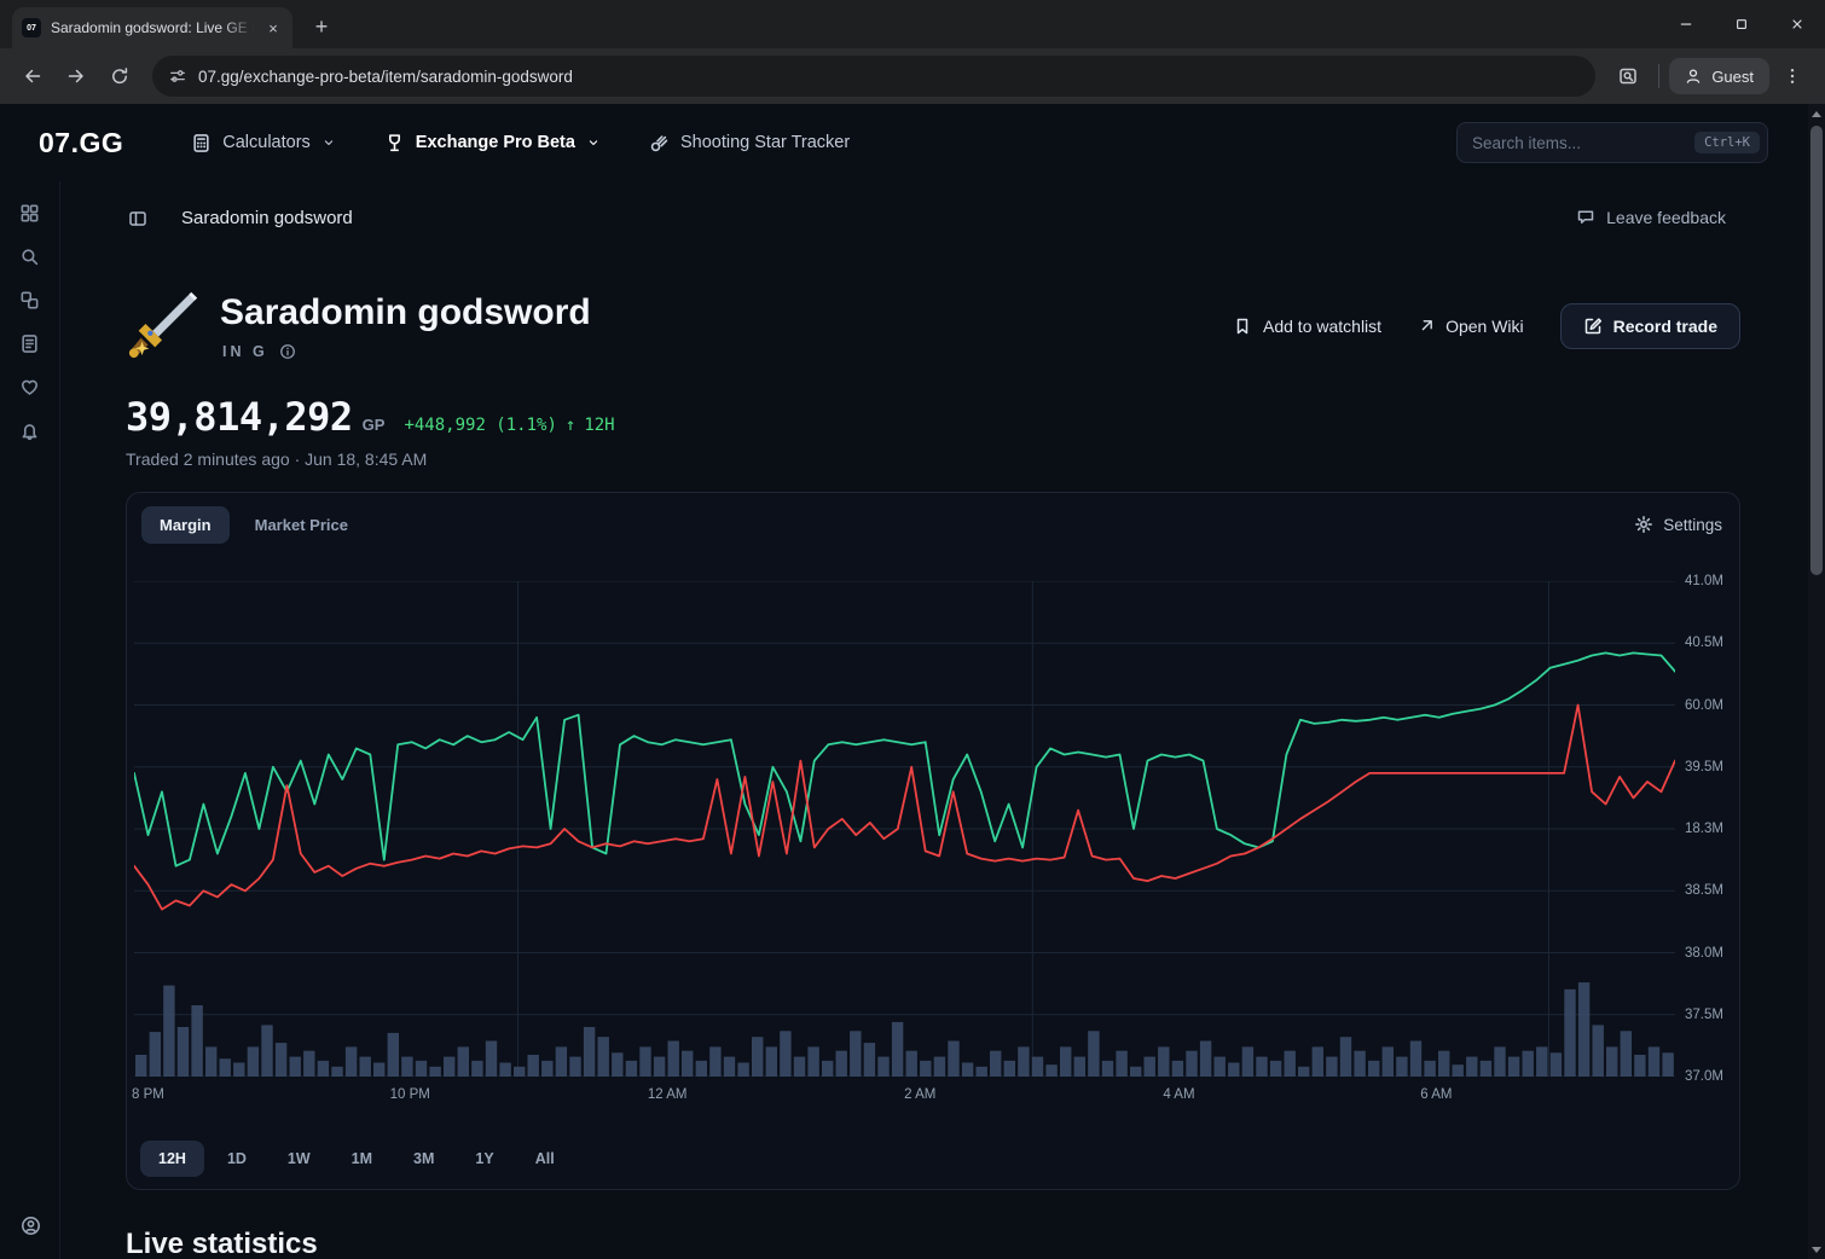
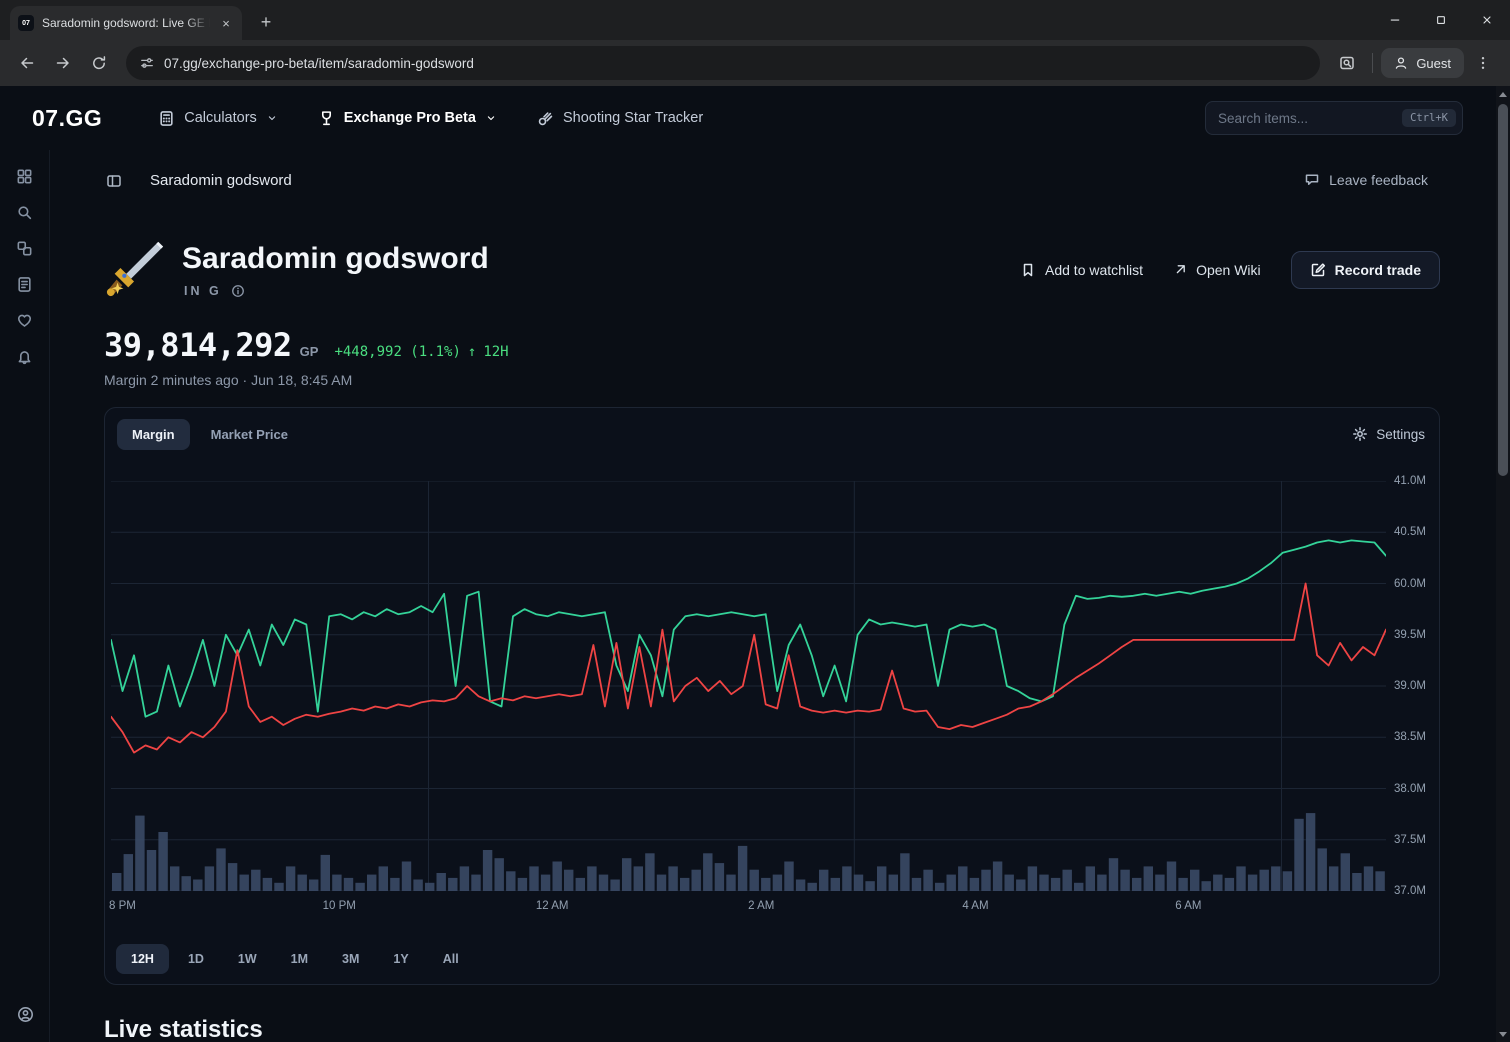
  Saradomin godsword: Live GE
  ×
  +
  07.gg/exchange-pro-beta/item/saradomin-godsword
  Guest
  07.GG
  Calculators
  Exchange Pro Beta
  Shooting Star Tracker
  Search items...
  Ctrl+K
  Saradomin godsword
  Leave feedback
  Saradomin godsword
  IN G
  Add to watchlist
  Open Wiki
  Record trade
  39,814,292
  GP
  +448,992 (1.1%)
  ↑
  12H
- Traded 2 minutes ago · Jun 18, 8:45 AM
+ Margin 2 minutes ago · Jun 18, 8:45 AM
  Margin
  Market Price
  Settings
  41.0M
  40.5M
  60.0M
  39.5M
- 18.3M
+ 39.0M
  38.5M
  38.0M
  37.5M
  37.0M
  8 PM
  10 PM
  12 AM
  2 AM
  4 AM
  6 AM
  12H
  1D
  1W
  1M
  3M
  1Y
  All
  Live statistics
